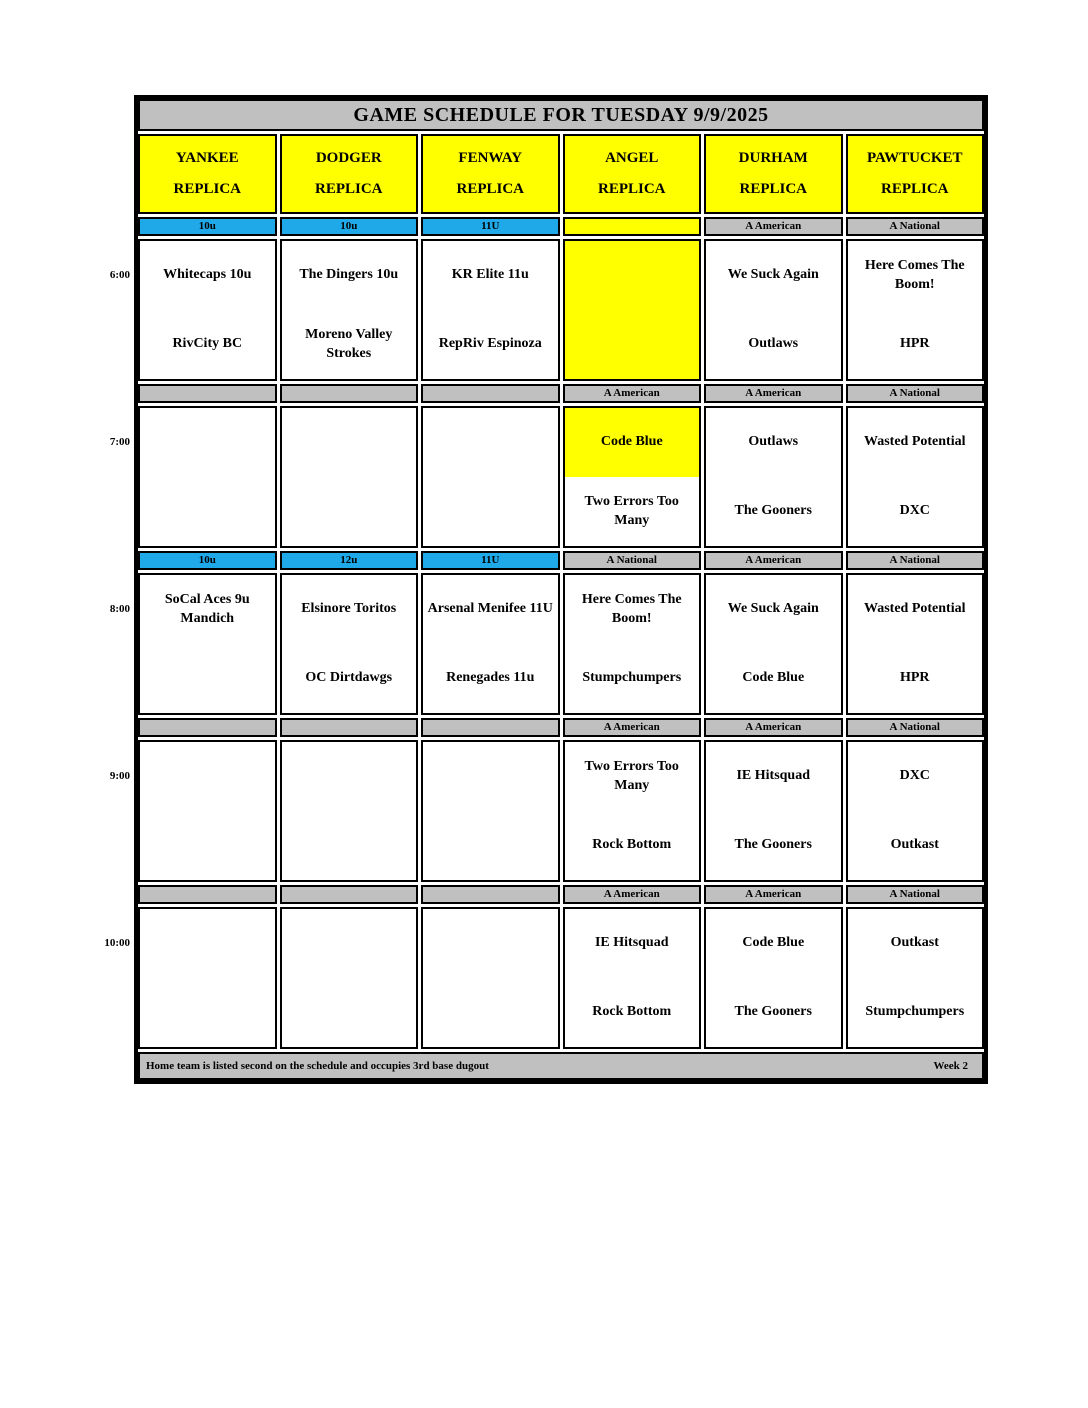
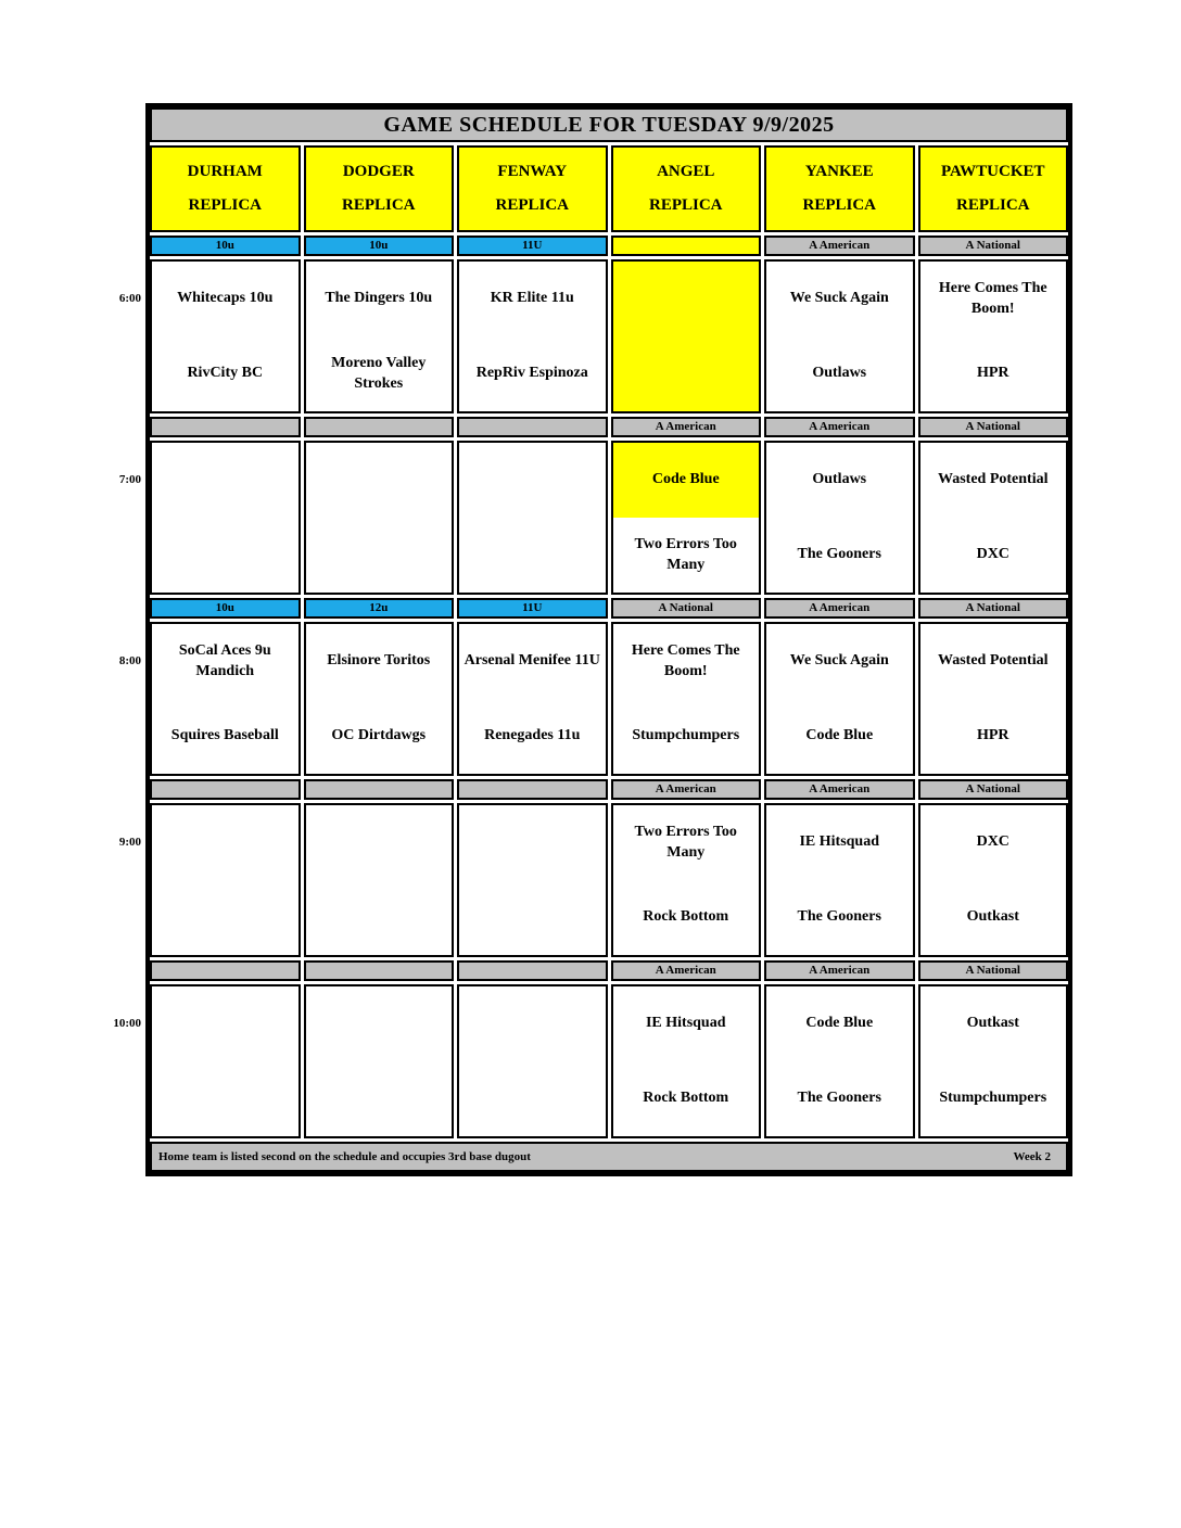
  GAME SCHEDULE FOR TUESDAY 9/9/2025
- YANKEE
+ DURHAM
  REPLICA
  DODGER
  REPLICA
  FENWAY
  REPLICA
  ANGEL
  REPLICA
- DURHAM
+ YANKEE
  REPLICA
  PAWTUCKET
  REPLICA
  10u
  10u
  11U
  A American
  A National
  6:00
  Whitecaps 10u
  RivCity BC
  The Dingers 10u
  Moreno Valley Strokes
  KR Elite 11u
  RepRiv Espinoza
  We Suck Again
  Outlaws
  Here Comes The Boom!
  HPR
  A American
  A American
  A National
  7:00
  Code Blue
  Two Errors Too Many
  Outlaws
  The Gooners
  Wasted Potential
  DXC
  10u
  12u
  11U
  A National
  A American
  A National
  8:00
  SoCal Aces 9u Mandich
+ Squires Baseball
  Elsinore Toritos
  OC Dirtdawgs
  Arsenal Menifee 11U
  Renegades 11u
  Here Comes The Boom!
  Stumpchumpers
  We Suck Again
  Code Blue
  Wasted Potential
  HPR
  A American
  A American
  A National
  9:00
  Two Errors Too Many
  Rock Bottom
  IE Hitsquad
  The Gooners
  DXC
  Outkast
  A American
  A American
  A National
  10:00
  IE Hitsquad
  Rock Bottom
  Code Blue
  The Gooners
  Outkast
  Stumpchumpers
  Home team is listed second on the schedule and occupies 3rd base dugout
  Week 2
